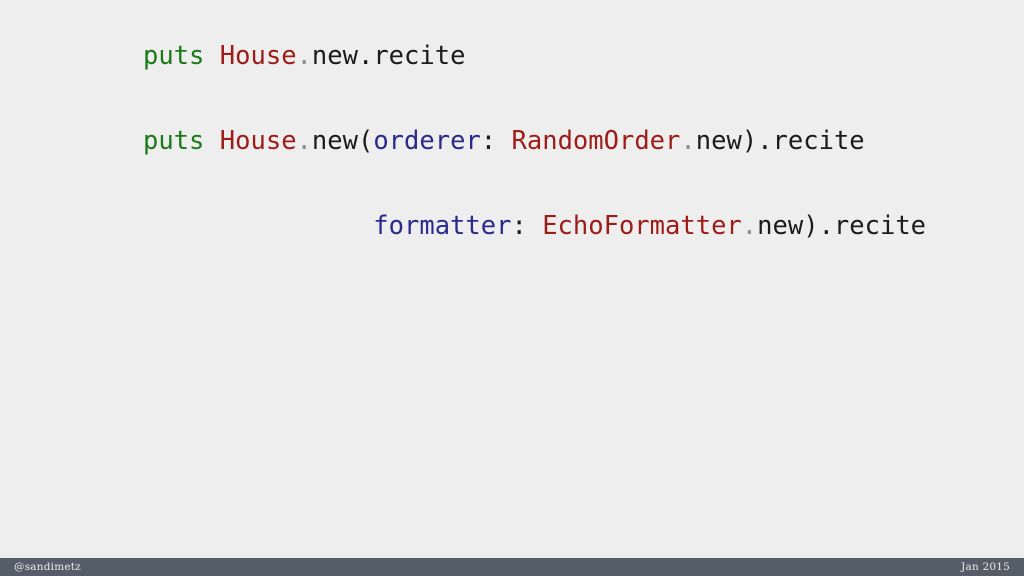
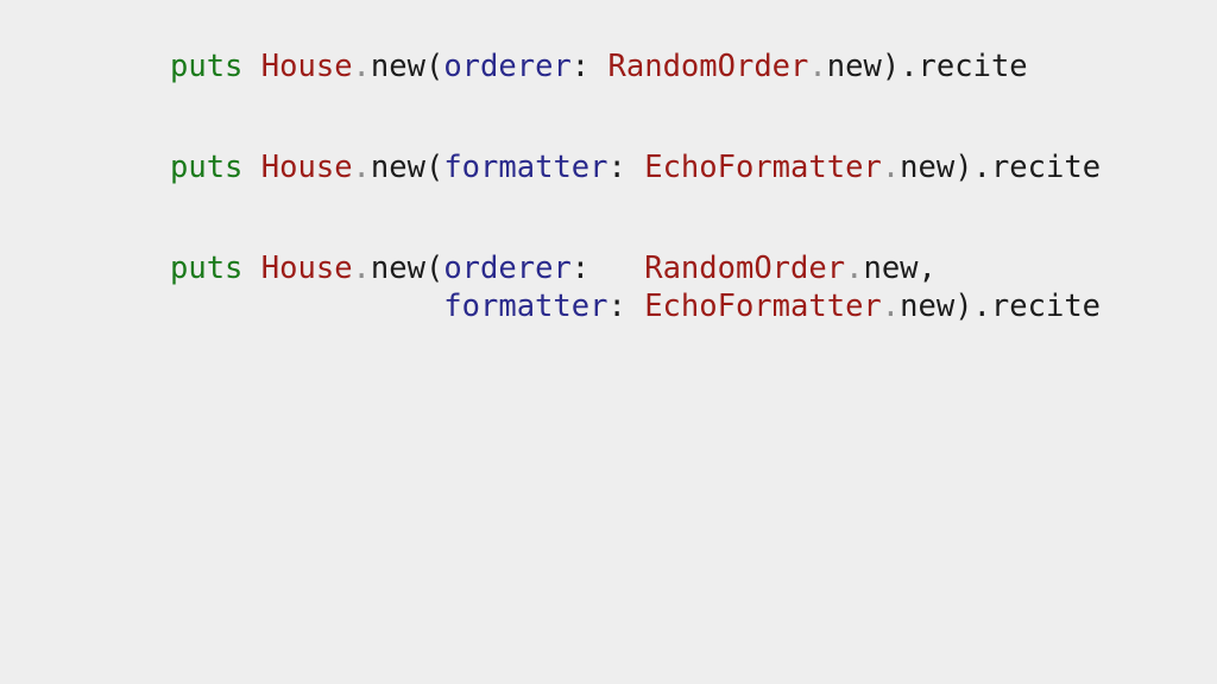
- puts House.new.recite
  puts House.new(orderer: RandomOrder.new).recite
+ puts House.new(formatter: EchoFormatter.new).recite
+ puts House.new(orderer: RandomOrder.new,
  formatter: EchoFormatter.new).recite
- @sandimetz
- Jan 2015
